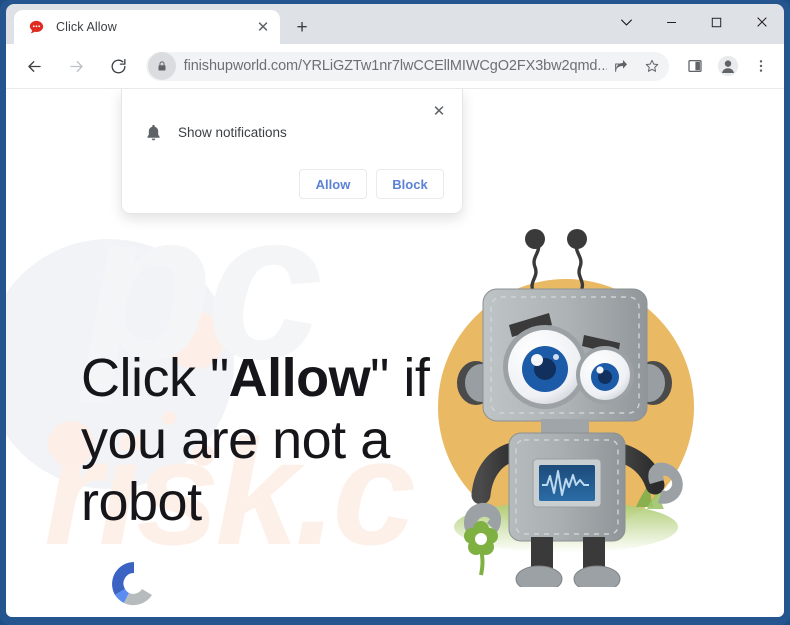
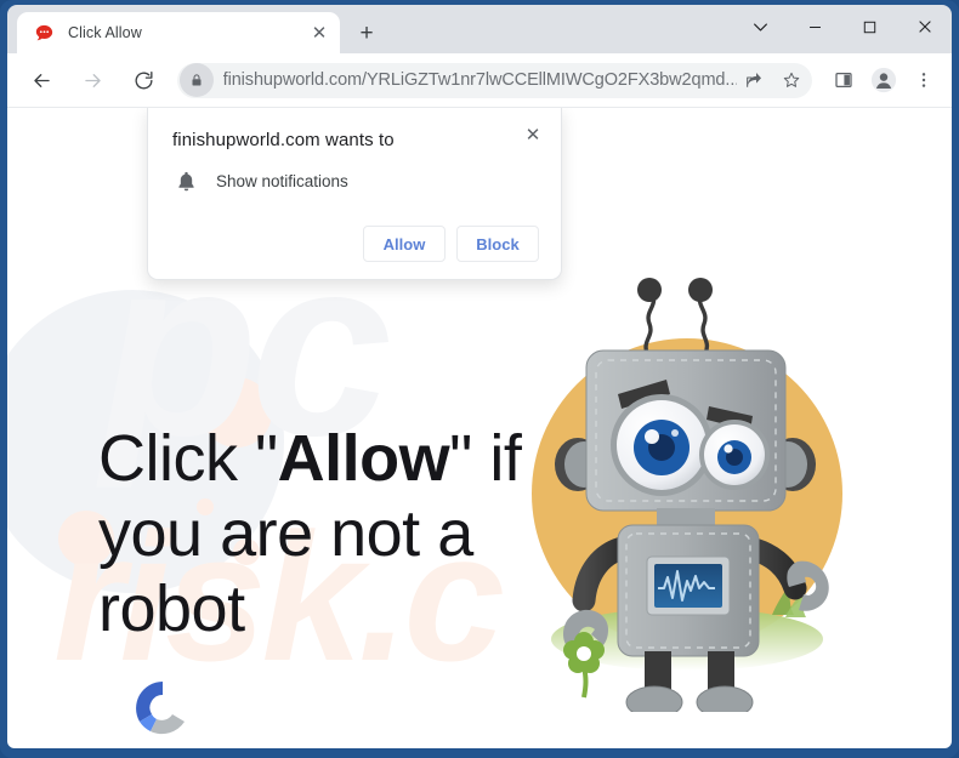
  Click Allow
  ✕
  +
  finishupworld.com/YRLiGZTw1nr7lwCCEllMIWCgO2FX3bw2qmd...
  pc
  risk.c
  Click "Allow" if you are not a robot
  ✕
+ finishupworld.com wants to
  Show notifications
  Allow
  Block
